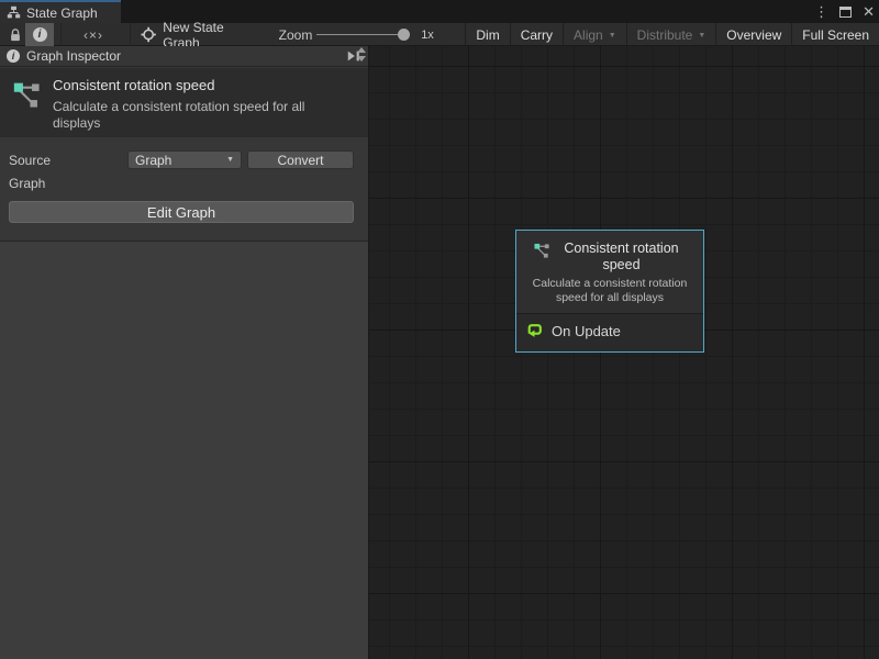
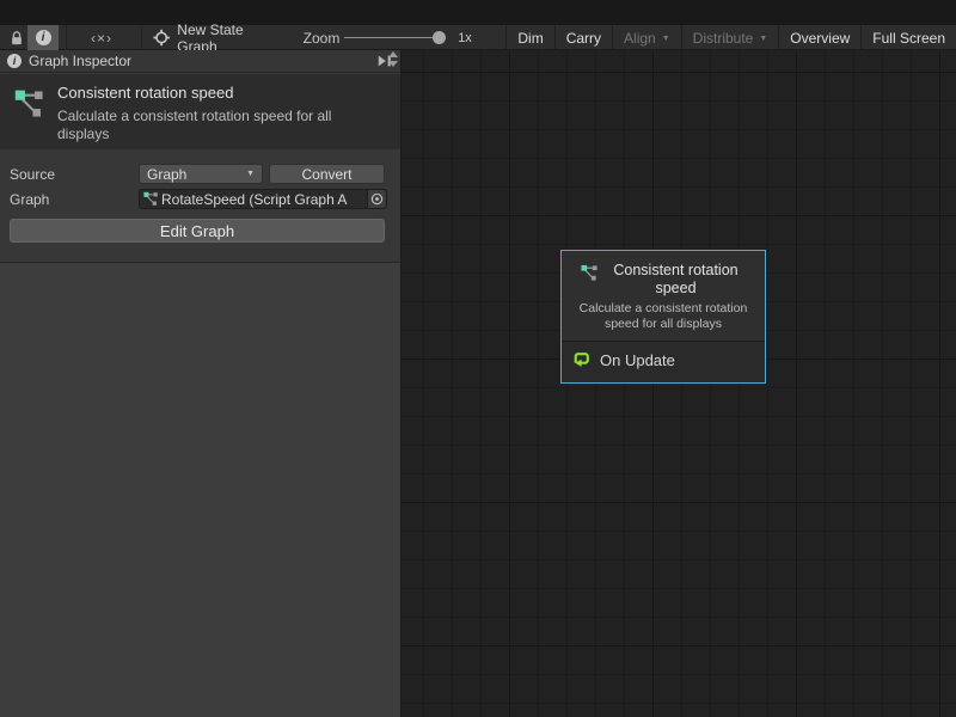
- State Graph
- ⋮
- ✕
  i
  ‹×›
  New State Graph
  Zoom
  1x
  Dim
  Carry
  Align
  Distribute
  Overview
  Full Screen
  i
  Graph Inspector
  Consistent rotation speed
  Calculate a consistent rotation speed for all displays
  Source
  Graph
  Convert
  Graph
+ RotateSpeed (Script Graph A
  Edit Graph
  Consistent rotation speed
  Calculate a consistent rotation speed for all displays
  On Update
